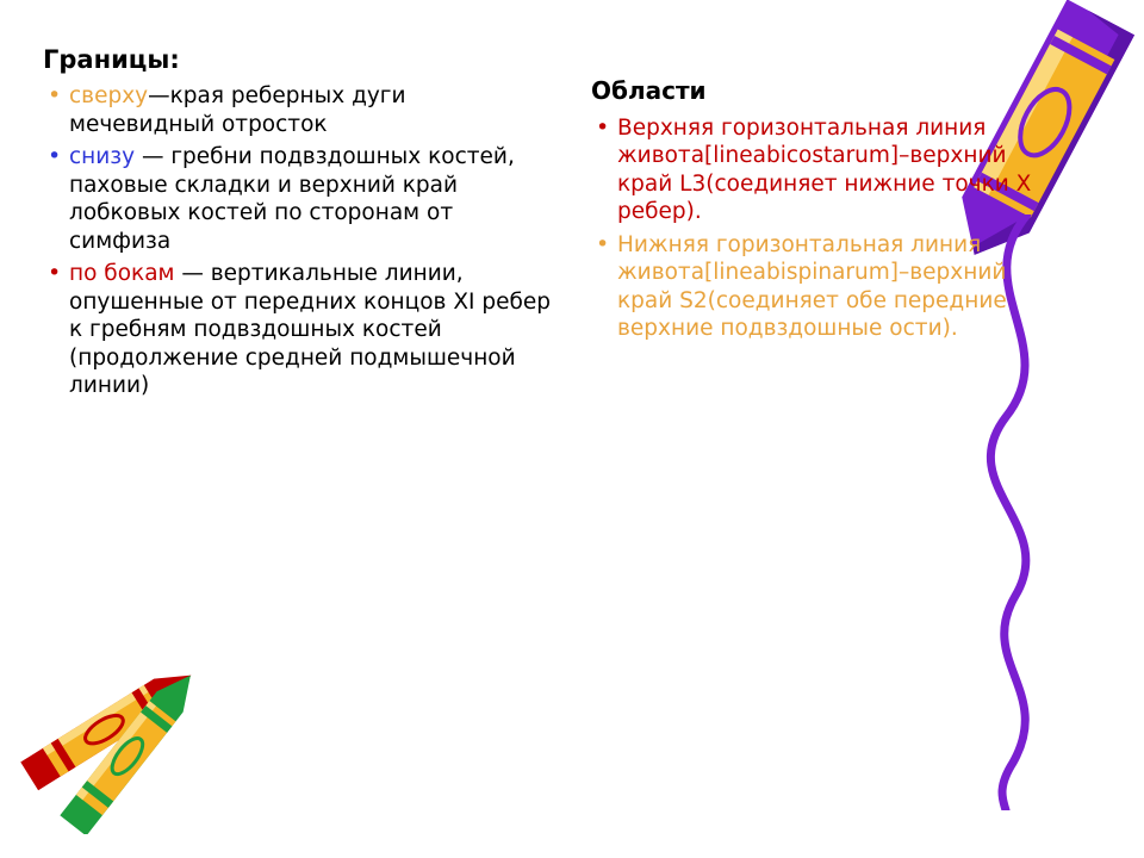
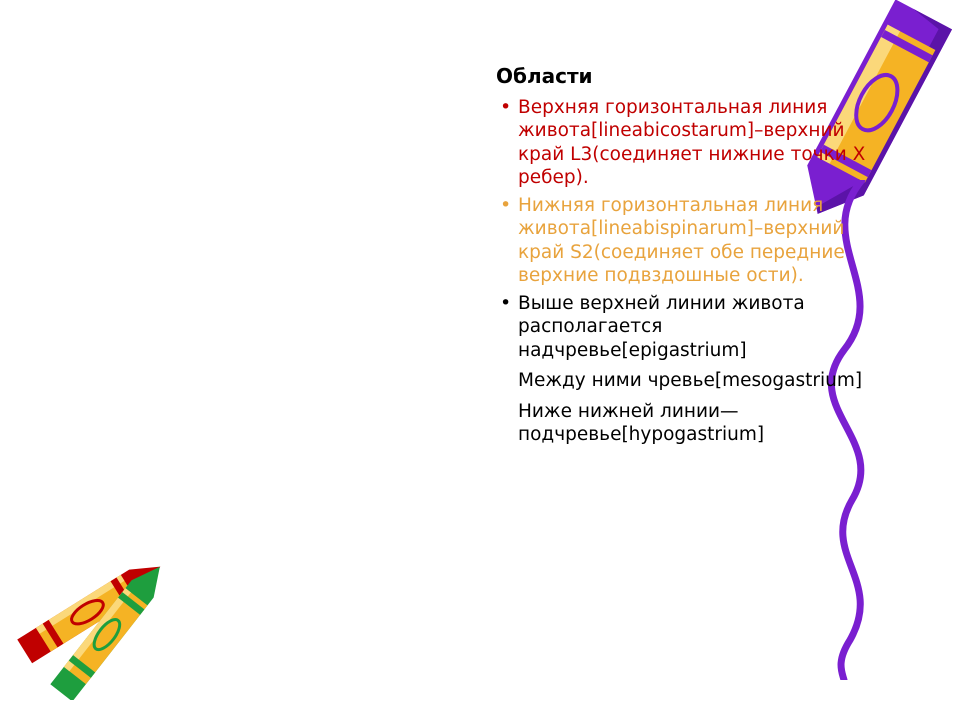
- Границы:
- сверху—края реберных дуги мечевидный отросток
- снизу — гребни подвздошных костей, паховые складки и верхний край лобковых костей по сторонам от симфиза
- по бокам — вертикальные линии, опушенные от передних концов XI ребер к гребням подвздошных костей (продолжение средней подмышечной линии)
  Области
  Верхняя горизонтальная линия живота[lineabicostarum]–верхний край L3(соединяет нижние точки X ребер).
  Нижняя горизонтальная линия живота[lineabispinarum]–верхний край S2(соединяет обе передние верхние подвздошные ости).
+ Выше верхней линии живота располагается надчревье[epigastrium]
+ Между ними чревье[mesogastrium]
+ Ниже нижней линии—подчревье[hypogastrium]
